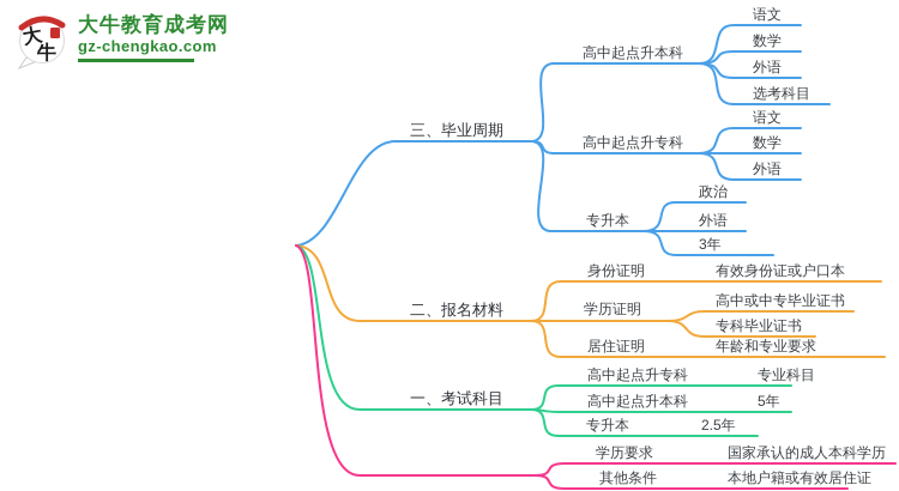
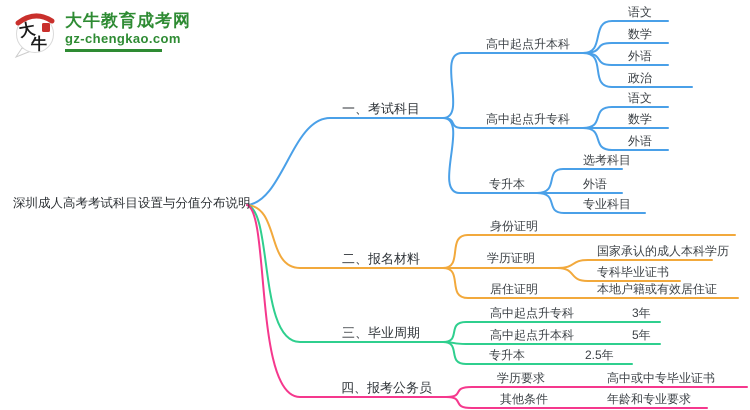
  牛
  大牛教育成考网
  gz-chengkao.com
+ 深圳成人高考考试科目设置与分值分布说明
- 三、毕业周期
+ 一、考试科目
  二、报名材料
- 一、考试科目
+ 三、毕业周期
+ 四、报考公务员
  高中起点升本科
  语文
  数学
  外语
- 选考科目
+ 政治
  高中起点升专科
  语文
  数学
  外语
  专升本
- 政治
+ 选考科目
  外语
- 3年
+ 专业科目
  身份证明
- 有效身份证或户口本
  学历证明
- 高中或中专毕业证书
+ 国家承认的成人本科学历
  专科毕业证书
  居住证明
- 年龄和专业要求
+ 本地户籍或有效居住证
  高中起点升专科
- 专业科目
+ 3年
  高中起点升本科
  5年
  专升本
  2.5年
  学历要求
- 国家承认的成人本科学历
+ 高中或中专毕业证书
  其他条件
- 本地户籍或有效居住证
+ 年龄和专业要求
